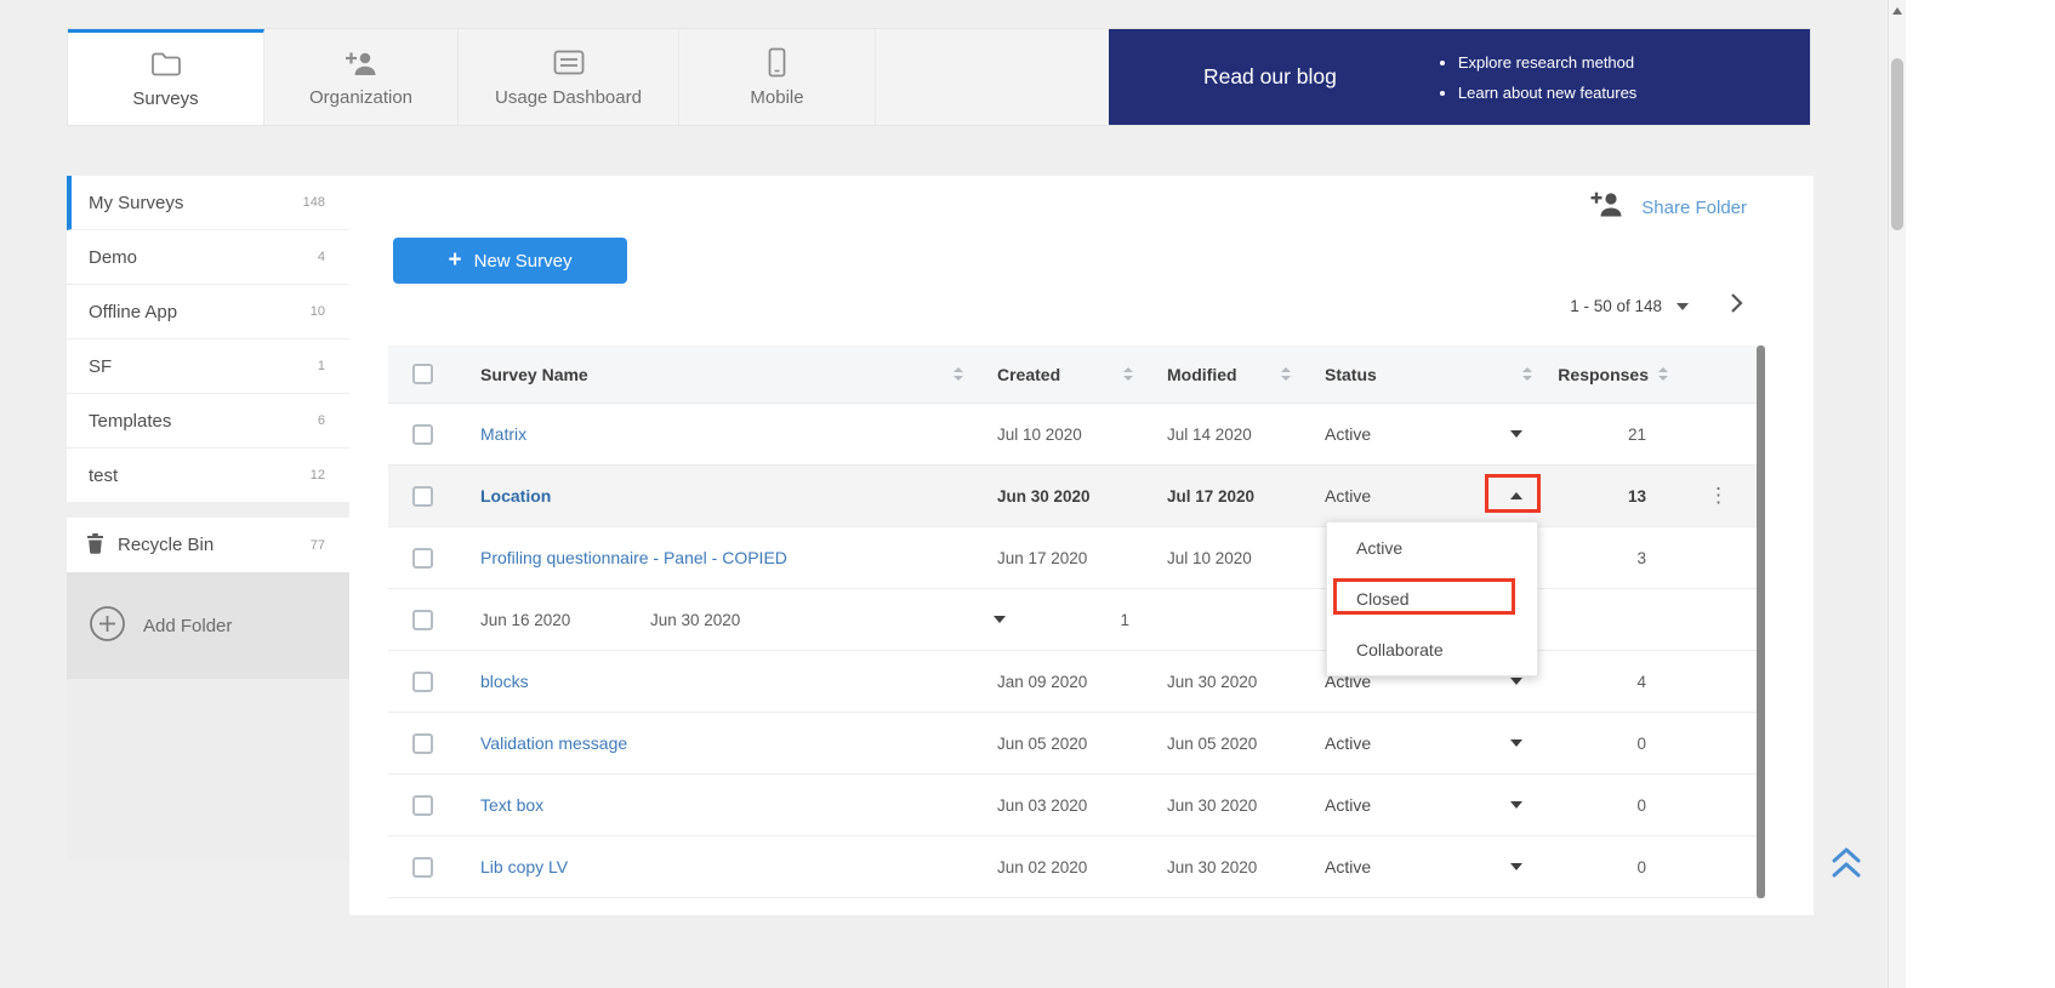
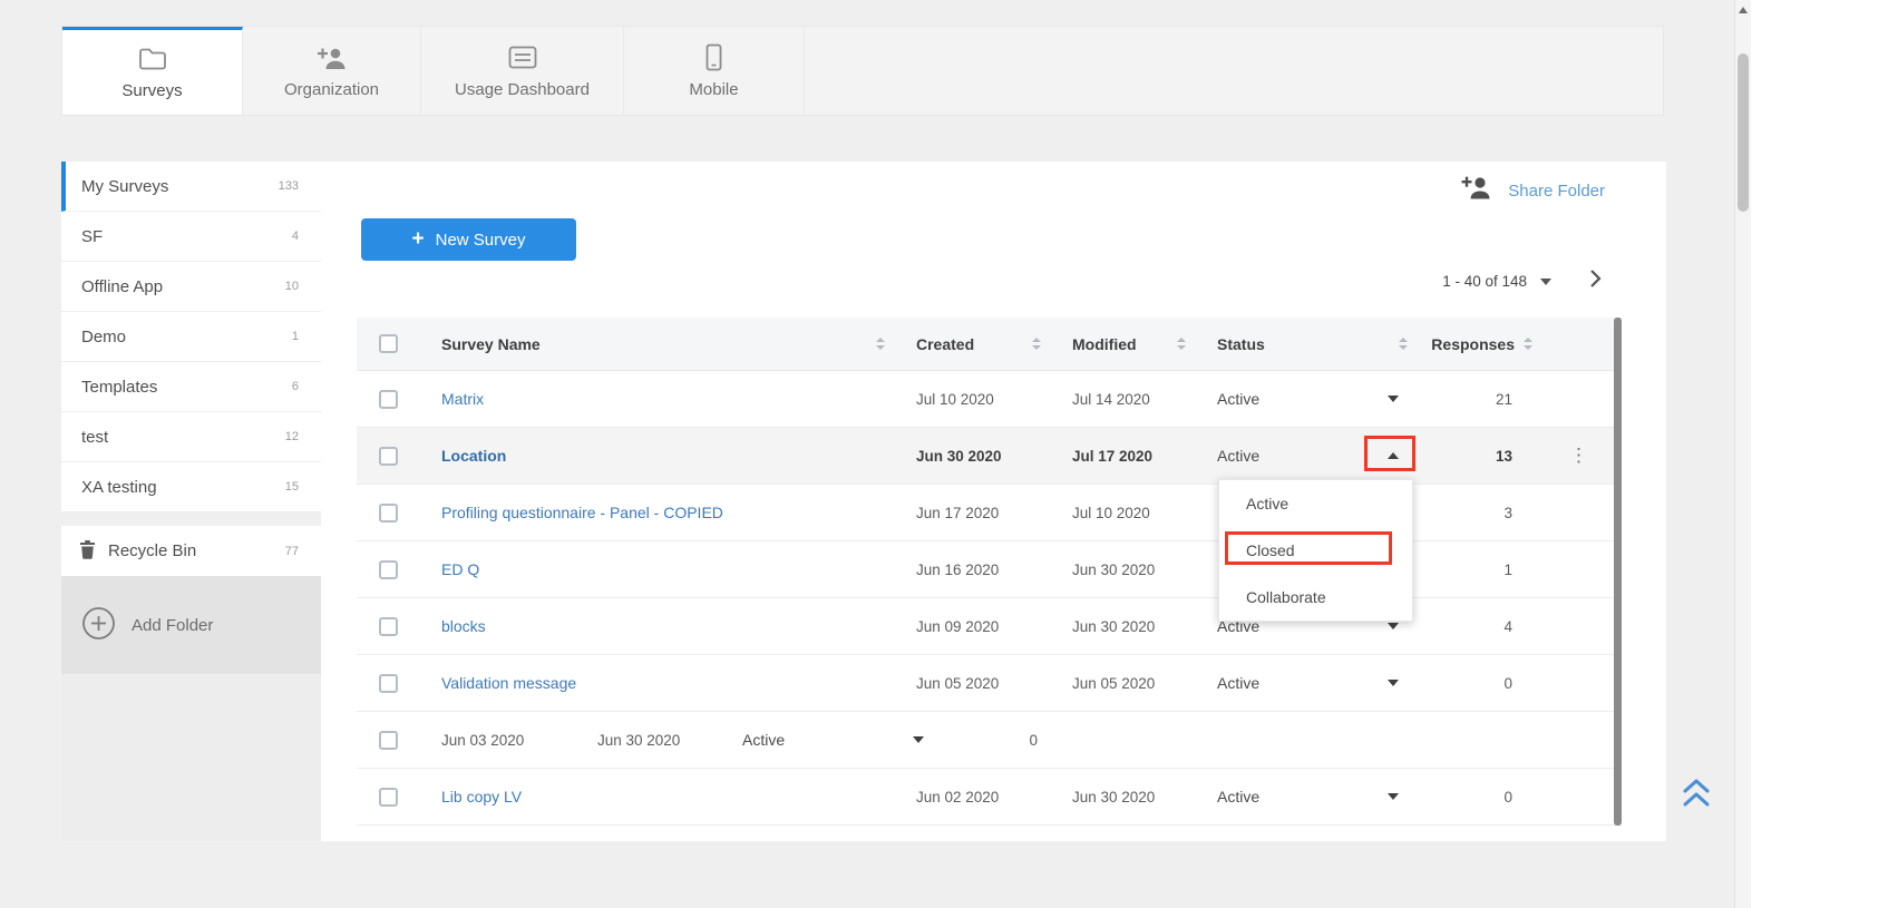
  Surveys
  Organization
  Usage Dashboard
  Mobile
- Read our blog
- Explore research method
- Learn about new features
  My Surveys
- 148
+ 133
- Demo
+ SF
  4
  Offline App
  10
- SF
+ Demo
  1
  Templates
  6
  test
  12
+ XA testing
+ 15
  Recycle Bin
  77
  Add Folder
  Share Folder
  +
  New Survey
- 1 - 50 of 148
+ 1 - 40 of 148
  Survey Name
  Created
  Modified
  Status
  Responses
  Matrix
  Jul 10 2020
  Jul 14 2020
  Active
  21
  Location
  Jun 30 2020
  Jul 17 2020
  Active
  13
  ⋮
  Profiling questionnaire - Panel - COPIED
  Jun 17 2020
  Jul 10 2020
  3
+ ED Q
  Jun 16 2020
  Jun 30 2020
  1
  blocks
- Jan 09 2020
+ Jun 09 2020
  Jun 30 2020
  Active
  4
  Validation message
  Jun 05 2020
  Jun 05 2020
  Active
  0
- Text box
  Jun 03 2020
  Jun 30 2020
  Active
  0
  Lib copy LV
  Jun 02 2020
  Jun 30 2020
  Active
  0
  Active
  Closed
  Collaborate
